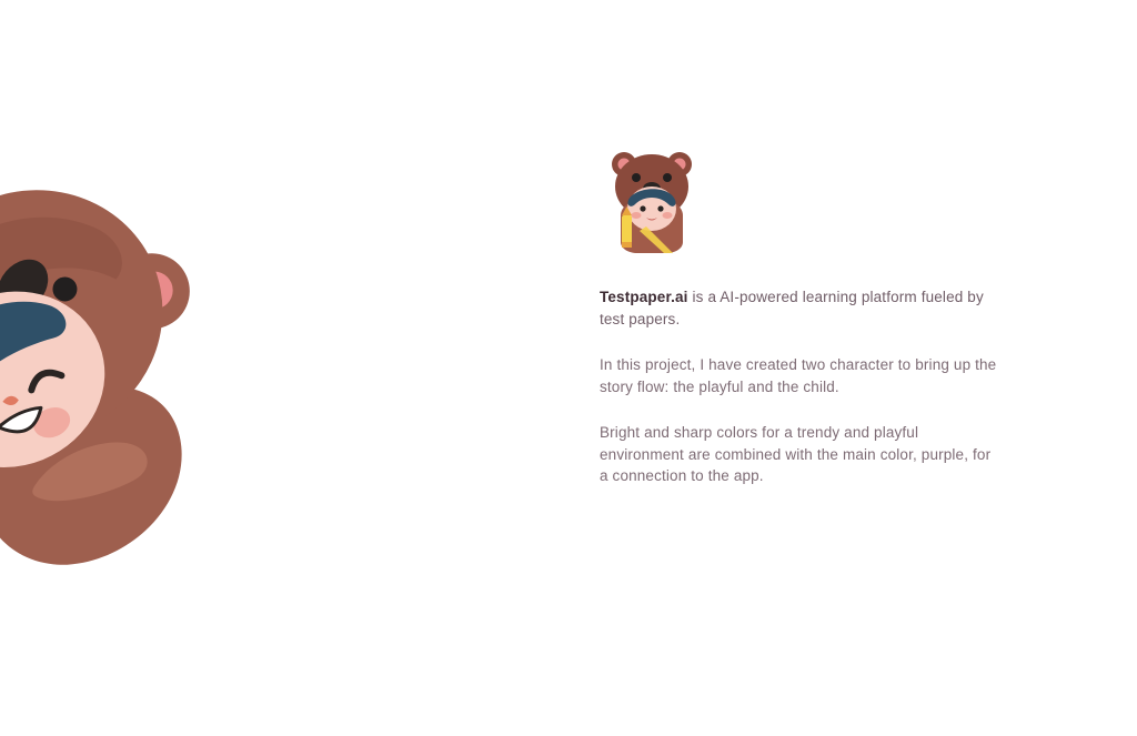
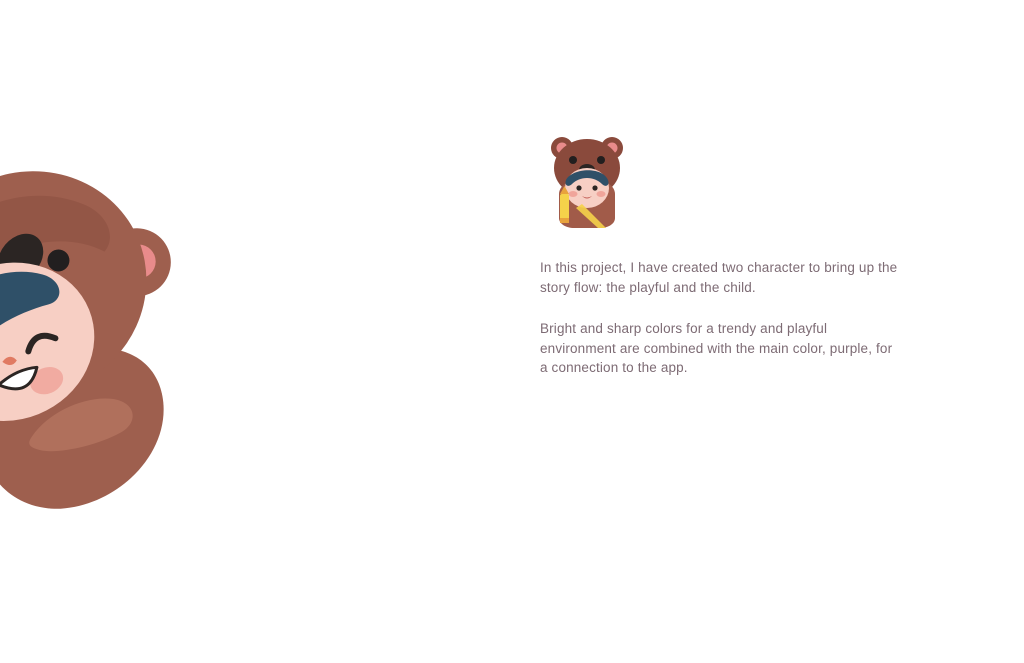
- Testpaper.ai is a AI-powered learning platform fueled by test papers.
  In this project, I have created two character to bring up the story flow: the playful and the child.
  Bright and sharp colors for a trendy and playful environment are combined with the main color, purple, for a connection to the app.
